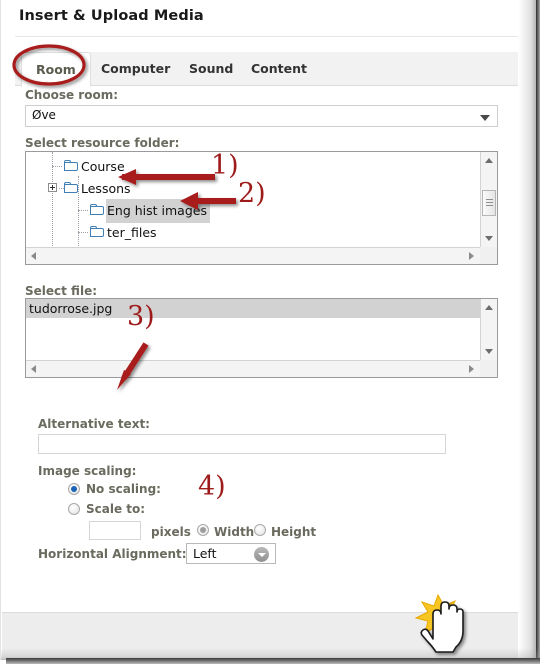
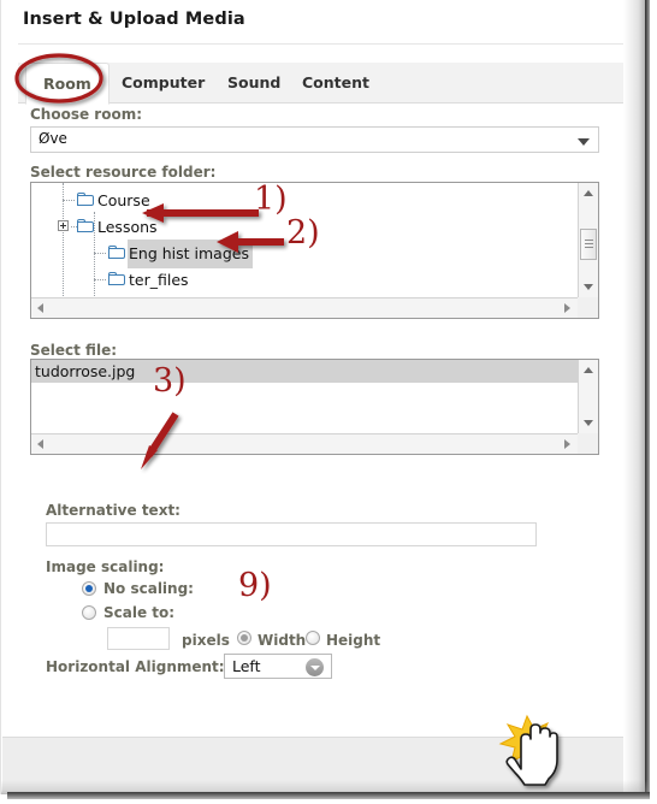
  Insert & Upload Media
  Room
  Computer
  Sound
  Content
  Choose room:
  Øve
  Select resource folder:
  Course
  Lessons
  Eng hist images
  ter_files
  Select file:
  tudorrose.jpg
  Alternative text:
  Image scaling:
  No scaling:
  Scale to:
  pixels
  Width
  Height
  Horizontal Alignment:
  Left
  1)
  2)
  3)
- 4)
+ 9)
